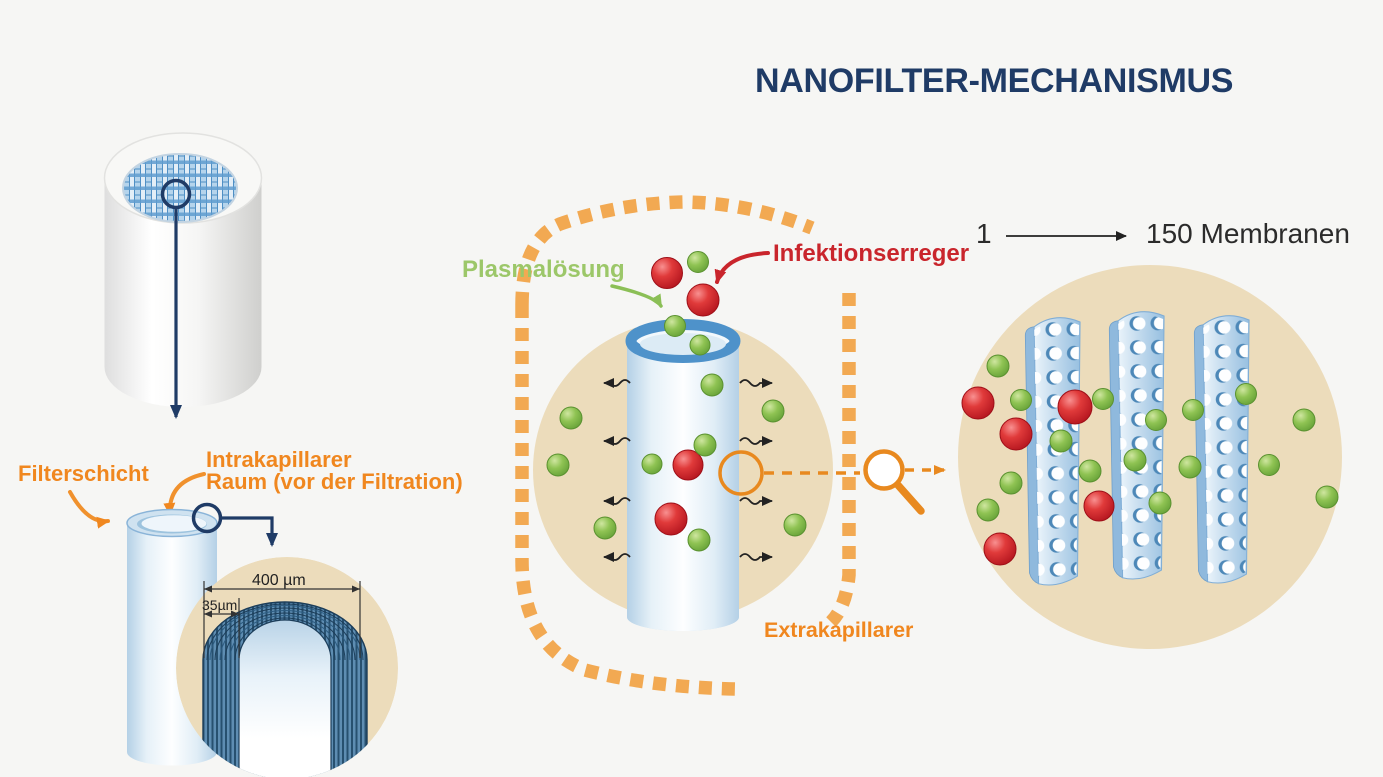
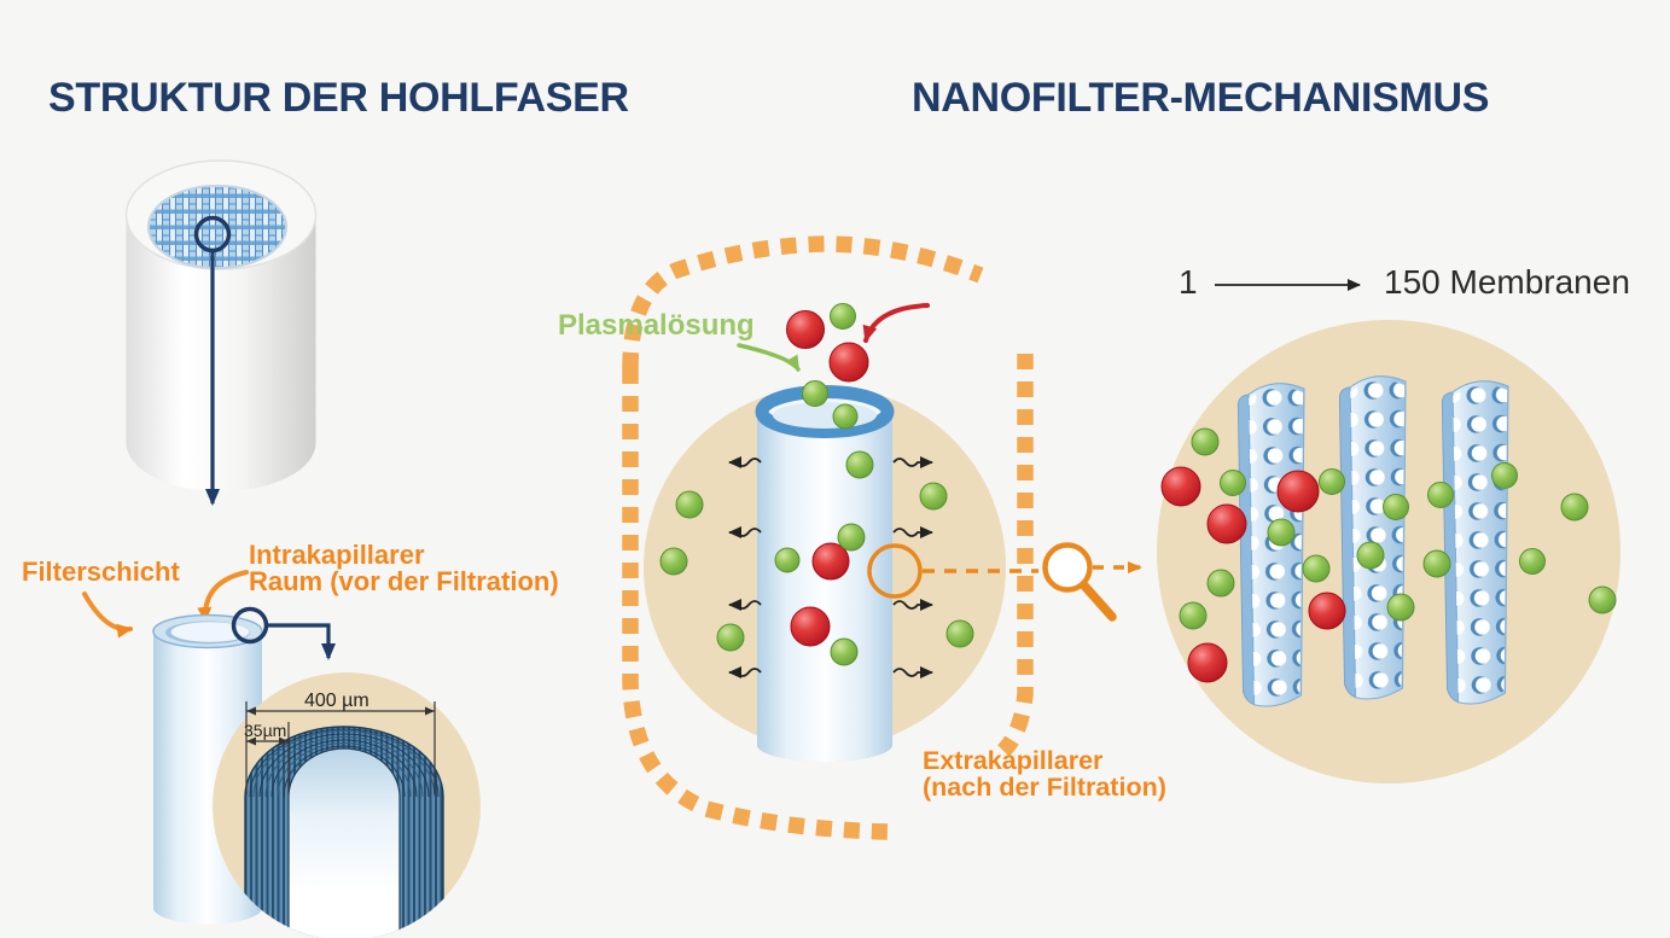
+ STRUKTUR DER HOHLFASER
  NANOFILTER-MECHANISMUS
  Filterschicht
  Intrakapillarer
  Raum (vor der Filtration)
  400 µm
  35µm
  Plasmalösung
- Infektionserreger
  Extrakapillarer
+ (nach der Filtration)
  1
  150 Membranen
